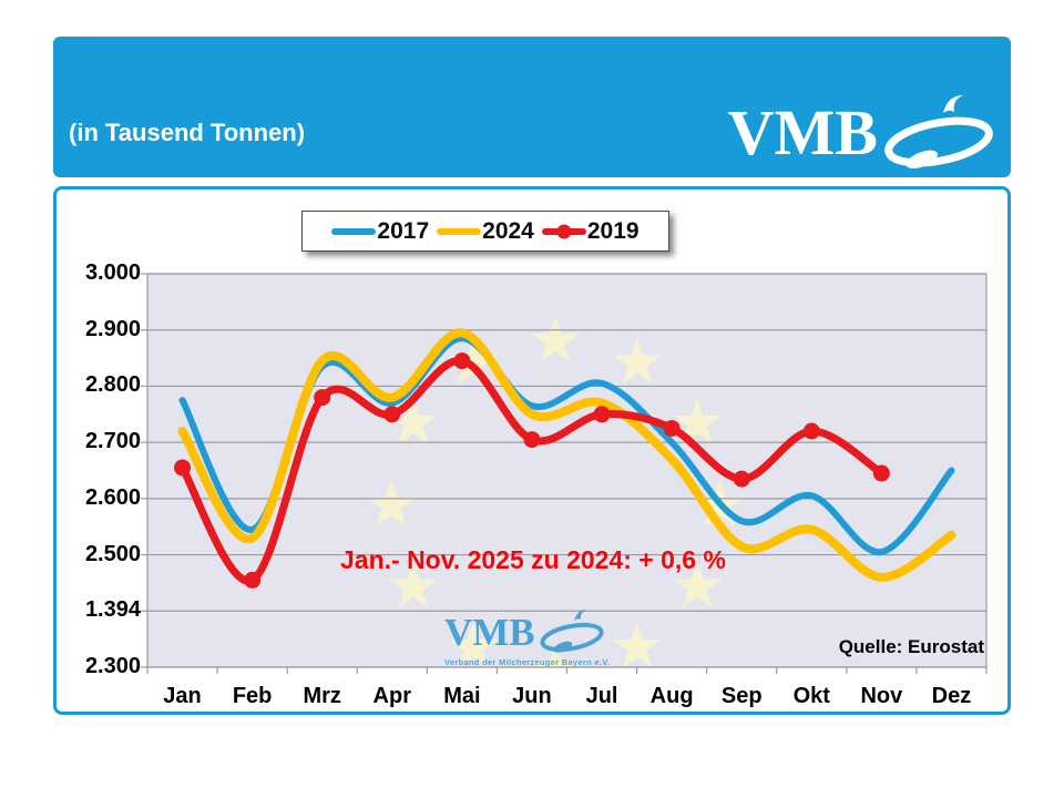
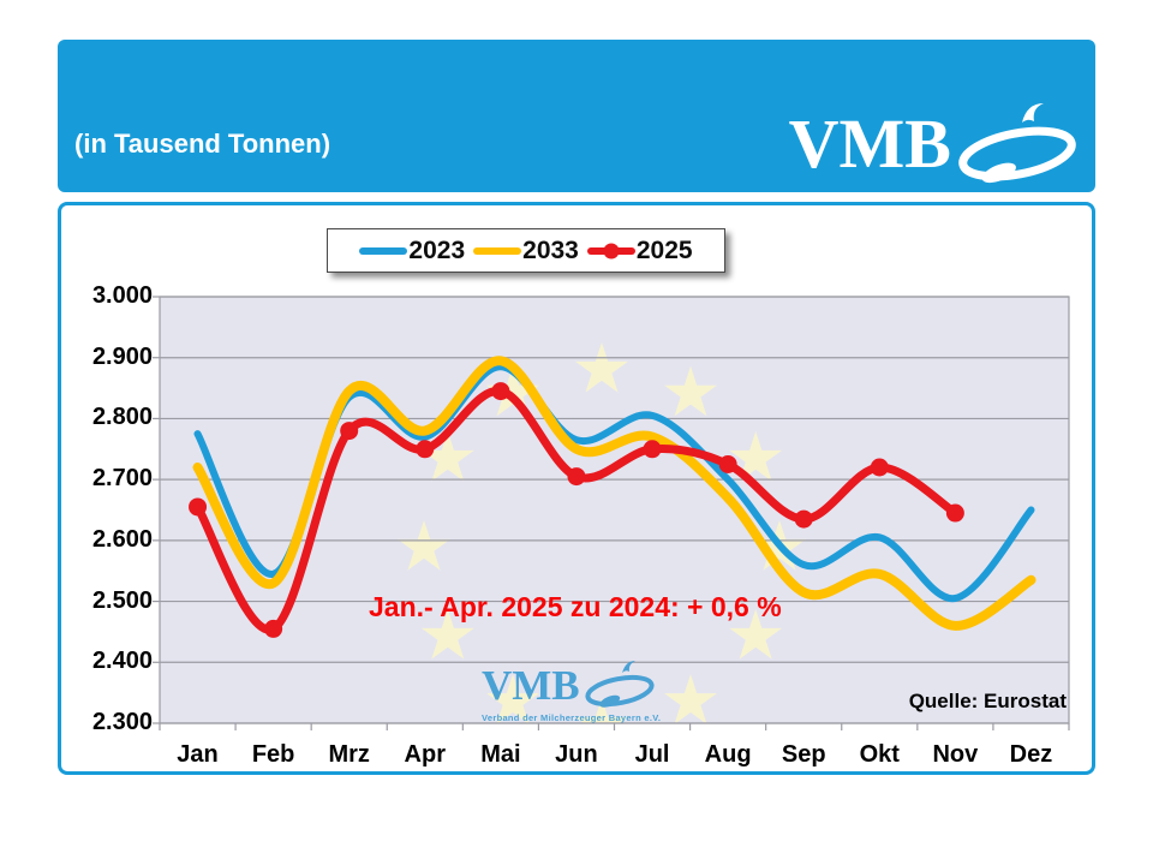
  (in Tausend Tonnen)
  VMB
- 2017
+ 2023
- 2024
+ 2033
- 2019
+ 2025
  3.000
  2.900
  2.800
  2.700
  2.600
  2.500
- 1.394
+ 2.400
  2.300
  Jan
  Feb
  Mrz
  Apr
  Mai
  Jun
  Jul
  Aug
  Sep
  Okt
  Nov
  Dez
- Jan.- Nov. 2025 zu 2024: + 0,6 %
+ Jan.- Apr. 2025 zu 2024: + 0,6 %
  VMB
  Verband der Milcherzeuger Bayern e.V.
  Quelle: Eurostat
